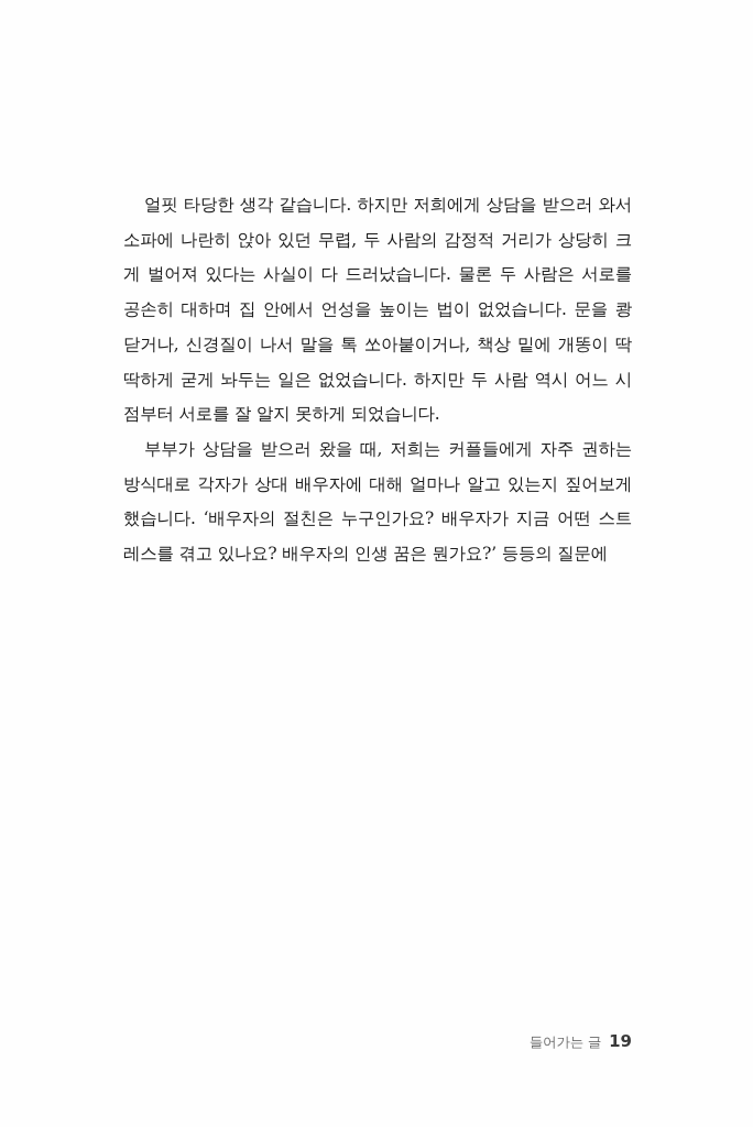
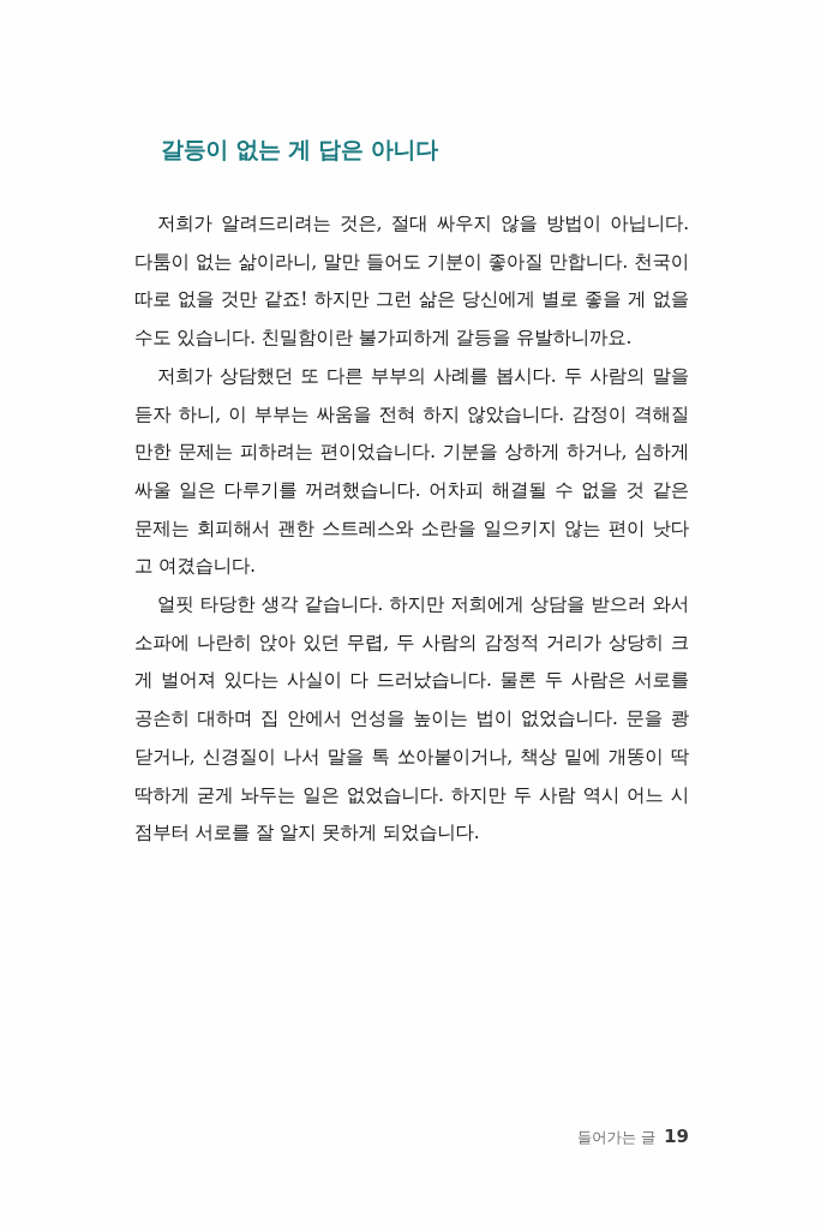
+ 갈등이 없는 게 답은 아니다
+ 저희가 알려드리려는 것은, 절대 싸우지 않을 방법이 아닙니다. 다툼이 없는 삶이라니, 말만 들어도 기분이 좋아질 만합니다. 천국이 따로 없을 것만 같죠! 하지만 그런 삶은 당신에게 별로 좋을 게 없을 수도 있습니다. 친밀함이란 불가피하게 갈등을 유발하니까요.
+ 저희가 상담했던 또 다른 부부의 사례를 봅시다. 두 사람의 말을 듣자 하니, 이 부부는 싸움을 전혀 하지 않았습니다. 감정이 격해질 만한 문제는 피하려는 편이었습니다. 기분을 상하게 하거나, 심하게 싸울 일은 다루기를 꺼려했습니다. 어차피 해결될 수 없을 것 같은 문제는 회피해서 괜한 스트레스와 소란을 일으키지 않는 편이 낫다고 여겼습니다.
  얼핏 타당한 생각 같습니다. 하지만 저희에게 상담을 받으러 와서 소파에 나란히 앉아 있던 무렵, 두 사람의 감정적 거리가 상당히 크게 벌어져 있다는 사실이 다 드러났습니다. 물론 두 사람은 서로를 공손히 대하며 집 안에서 언성을 높이는 법이 없었습니다. 문을 쾅 닫거나, 신경질이 나서 말을 톡 쏘아붙이거나, 책상 밑에 개똥이 딱딱하게 굳게 놔두는 일은 없었습니다. 하지만 두 사람 역시 어느 시점부터 서로를 잘 알지 못하게 되었습니다.
- 부부가 상담을 받으러 왔을 때, 저희는 커플들에게 자주 권하는 방식대로 각자가 상대 배우자에 대해 얼마나 알고 있는지 짚어보게 했습니다. ‘배우자의 절친은 누구인가요? 배우자가 지금 어떤 스트레스를 겪고 있나요? 배우자의 인생 꿈은 뭔가요?’ 등등의 질문에
  들어가는 글
  19
